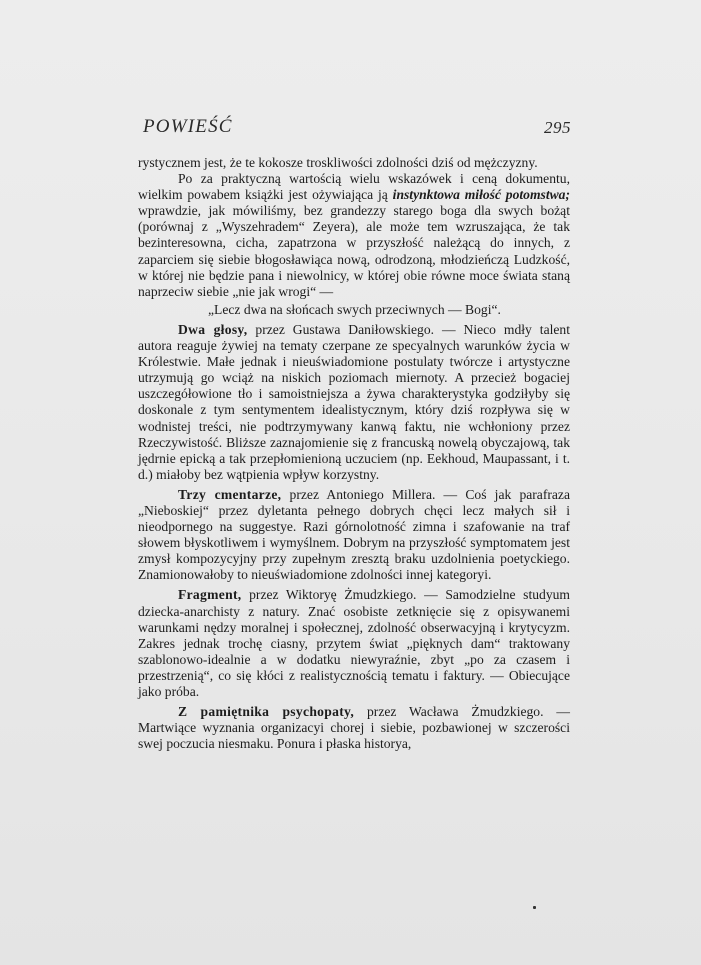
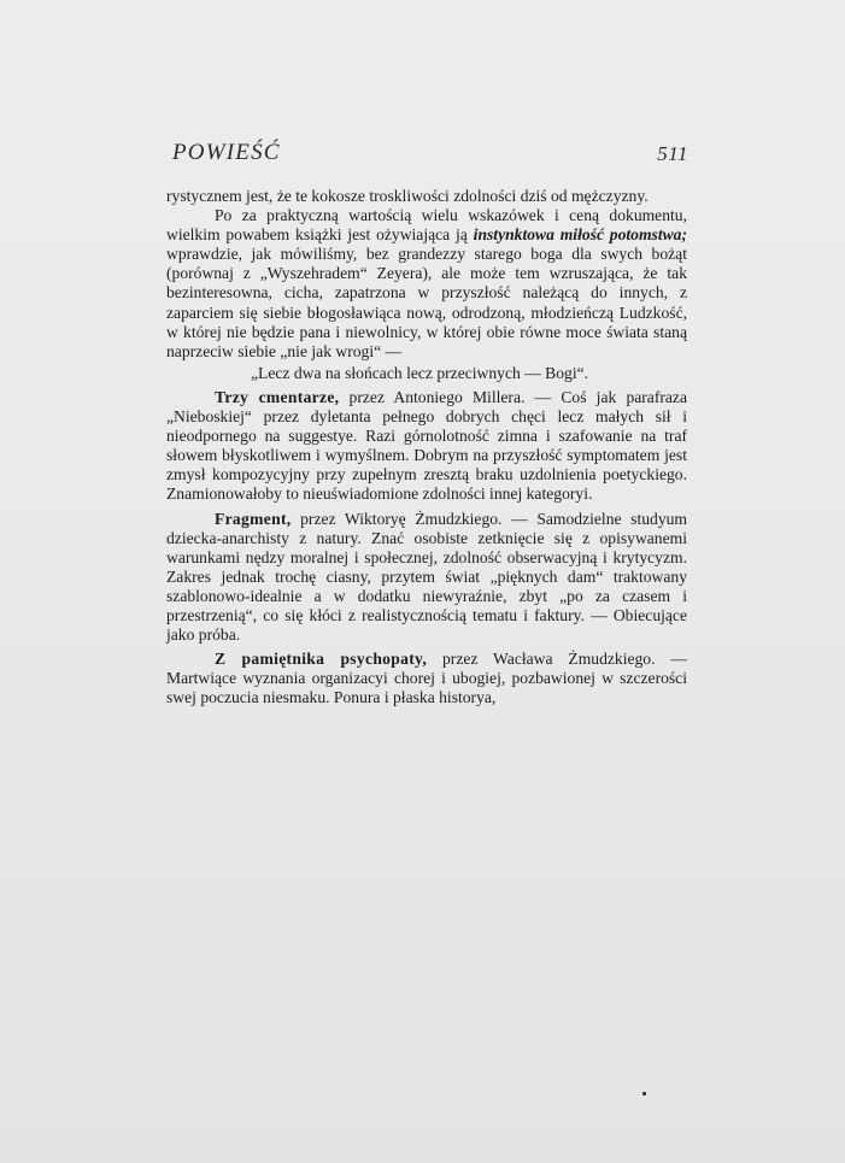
  POWIEŚĆ
- 295
+ 511
  rystycznem jest, że te kokosze troskliwości zdolności dziś od mężczyzny.
  Po za praktyczną wartością wielu wskazówek i ceną dokumentu, wielkim powabem książki jest ożywiająca ją instynktowa miłość potomstwa; wprawdzie, jak mówiliśmy, bez grandezzy starego boga dla swych bożąt (porównaj z „Wyszehradem“ Zeyera), ale może tem wzruszająca, że tak bezinteresowna, cicha, zapatrzona w przyszłość należącą do innych, z zaparciem się siebie błogosławiąca nową, odrodzoną, młodzieńczą Ludzkość, w której nie będzie pana i niewolnicy, w której obie równe moce świata staną naprzeciw siebie „nie jak wrogi“ —
- „Lecz dwa na słońcach swych przeciwnych — Bogi“.
+ „Lecz dwa na słońcach lecz przeciwnych — Bogi“.
- Dwa głosy, przez Gustawa Daniłowskiego. — Nieco mdły talent autora reaguje żywiej na tematy czerpane ze specyalnych warunków życia w Królestwie. Małe jednak i nieuświadomione postulaty twórcze i artystyczne utrzymują go wciąż na niskich poziomach miernoty. A przecież bogaciej uszczegółowione tło i samoistniejsza a żywa charakterystyka godziłyby się doskonale z tym sentymentem idealistycznym, który dziś rozpływa się w wodnistej treści, nie podtrzymywany kanwą faktu, nie wchłoniony przez Rzeczywistość. Bliższe zaznajomienie się z francuską nowelą obyczajową, tak jędrnie epicką a tak przepłomienioną uczuciem (np. Eekhoud, Maupassant, i t. d.) miałoby bez wątpienia wpływ korzystny.
  Trzy cmentarze, przez Antoniego Millera. — Coś jak parafraza „Nieboskiej“ przez dyletanta pełnego dobrych chęci lecz małych sił i nieodpornego na suggestye. Razi górnolotność zimna i szafowanie na traf słowem błyskotliwem i wymyślnem. Dobrym na przyszłość symptomatem jest zmysł kompozycyjny przy zupełnym zresztą braku uzdolnienia poetyckiego. Znamionowałoby to nieuświadomione zdolności innej kategoryi.
  Fragment, przez Wiktoryę Żmudzkiego. — Samodzielne studyum dziecka-anarchisty z natury. Znać osobiste zetknięcie się z opisywanemi warunkami nędzy moralnej i społecznej, zdolność obserwacyjną i krytycyzm. Zakres jednak trochę ciasny, przytem świat „pięknych dam“ traktowany szablonowo-idealnie a w dodatku niewyraźnie, zbyt „po za czasem i przestrzenią“, co się kłóci z realistycznością tematu i faktury. — Obiecujące jako próba.
- Z pamiętnika psychopaty, przez Wacława Żmudzkiego. — Martwiące wyznania organizacyi chorej i siebie, pozbawionej w szczerości swej poczucia niesmaku. Ponura i płaska historya,
+ Z pamiętnika psychopaty, przez Wacława Żmudzkiego. — Martwiące wyznania organizacyi chorej i ubogiej, pozbawionej w szczerości swej poczucia niesmaku. Ponura i płaska historya,
